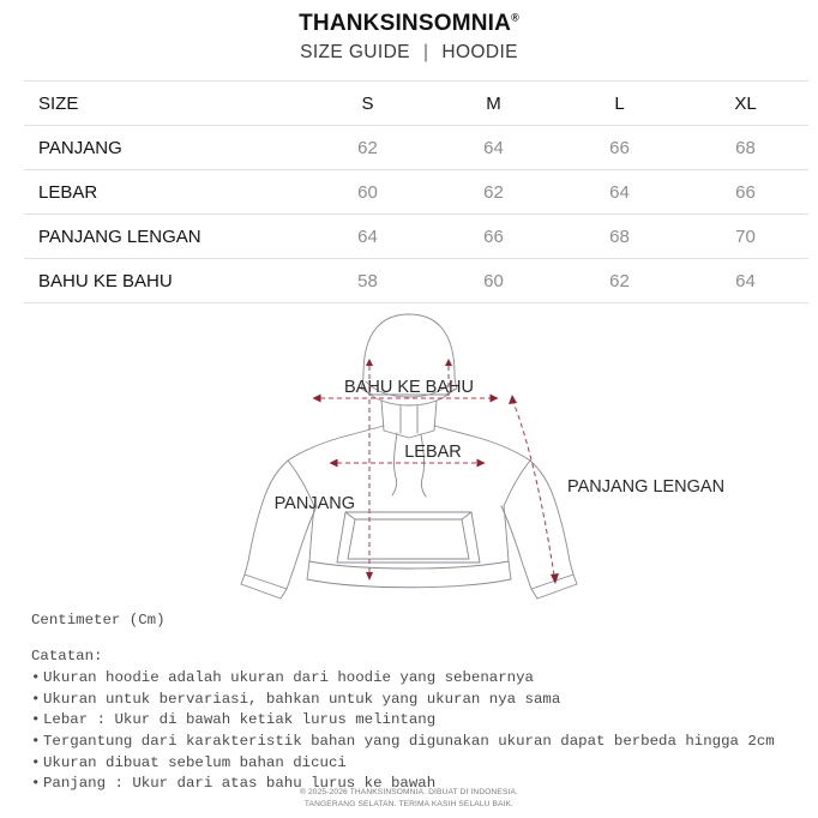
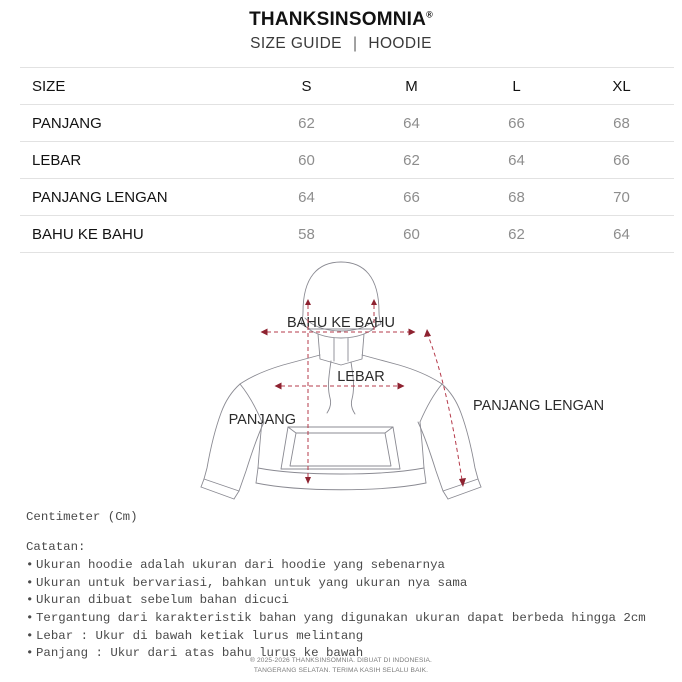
  THANKSINSOMNIA®
  SIZE GUIDE | HOODIE
  SIZE	S	M	L	XL
  PANJANG	62	64	66	68
  LEBAR	60	62	64	66
  PANJANG LENGAN	64	66	68	70
  BAHU KE BAHU	58	60	62	64
  BAHU KE BAHU
  LEBAR
  PANJANG
  PANJANG LENGAN
  Centimeter (Cm)
  Catatan:
  • Ukuran hoodie adalah ukuran dari hoodie yang sebenarnya
  • Ukuran untuk bervariasi, bahkan untuk yang ukuran nya sama
- • Lebar : Ukur di bawah ketiak lurus melintang
+ • Ukuran dibuat sebelum bahan dicuci
  • Tergantung dari karakteristik bahan yang digunakan ukuran dapat berbeda hingga 2cm
- • Ukuran dibuat sebelum bahan dicuci
+ • Lebar : Ukur di bawah ketiak lurus melintang
  • Panjang : Ukur dari atas bahu lurus ke bawah
